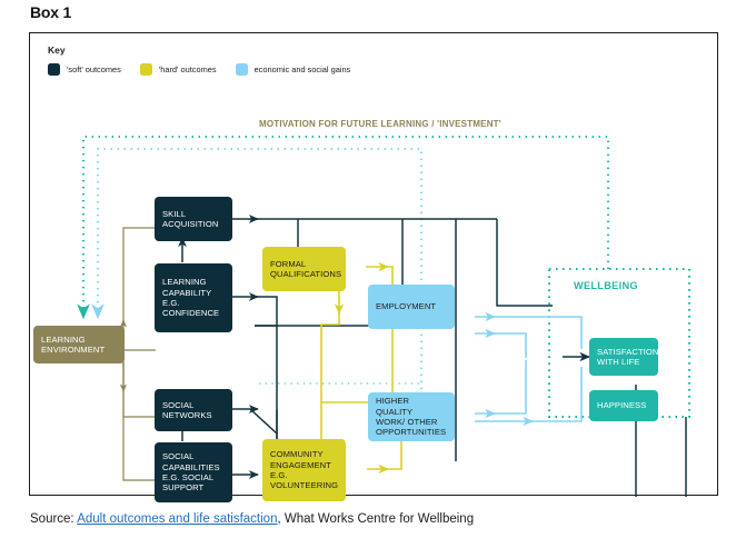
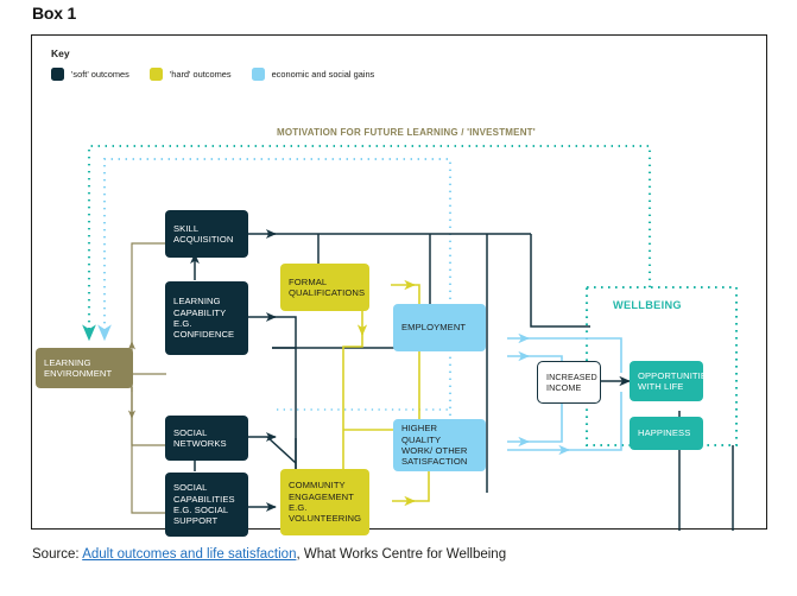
  Box 1
  Key
  'soft' outcomes
  'hard' outcomes
  economic and social gains
  MOTIVATION FOR FUTURE LEARNING / 'INVESTMENT'
  WELLBEING
  LEARNING
  ENVIRONMENT
  SKILL
  ACQUISITION
  LEARNING
  CAPABILITY
  E.G.
  CONFIDENCE
  SOCIAL
  NETWORKS
  SOCIAL
  CAPABILITIES
  E.G. SOCIAL
  SUPPORT
  FORMAL
  QUALIFICATIONS
  COMMUNITY
  ENGAGEMENT
  E.G.
  VOLUNTEERING
  EMPLOYMENT
  HIGHER QUALITY
  WORK/ OTHER
- OPPORTUNITIES
+ SATISFACTION
+ INCREASED
+ INCOME
- SATISFACTION
+ OPPORTUNITIES
  WITH LIFE
  HAPPINESS
  Source: Adult outcomes and life satisfaction, What Works Centre for Wellbeing
